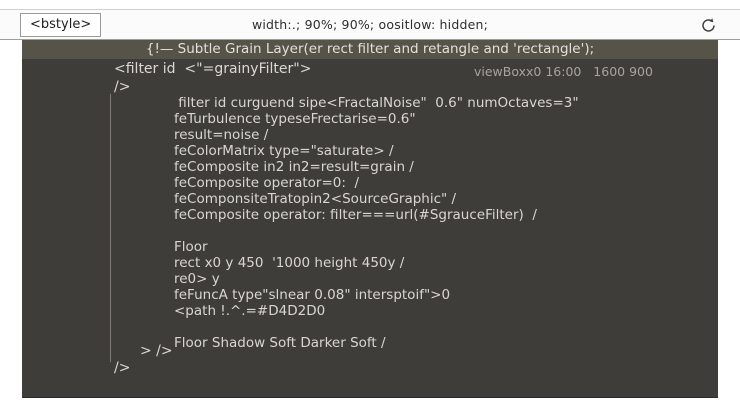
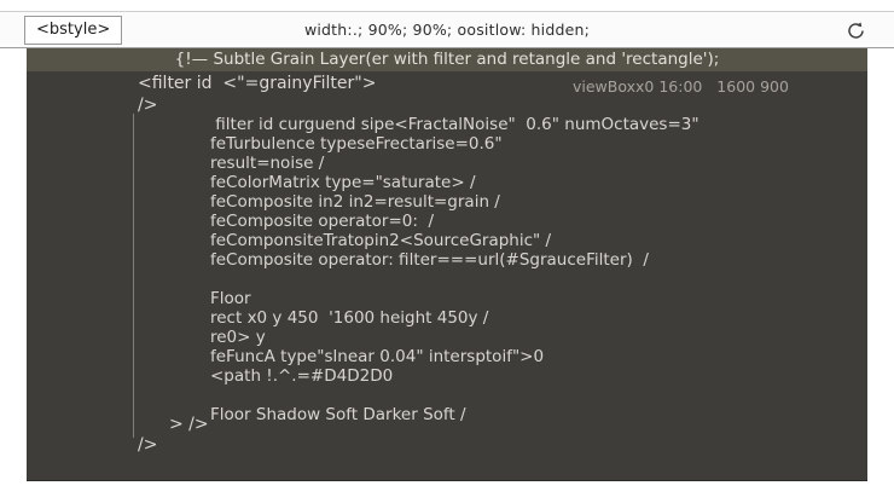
  width:.; 90%; 90%; oositlow: hidden;
  <bstyle>
- {!— Subtle Grain Layer(er rect filter and retangle and 'rectangle');
+ {!— Subtle Grain Layer(er with filter and retangle and 'rectangle');
  <filter id <"=grainyFilter">
  viewBoxx0 16:00 1600 900
  />
  filter id curguend sipe<FractalNoise" 0.6" numOctaves=3"
  feTurbulence typeseFrectarise=0.6"
  result=noise /
  feColorMatrix type="saturate> /
  feComposite in2 in2=result=grain /
  feComposite operator=0: /
  feComponsiteTratopin2<SourceGraphic" /
  feComposite operator: filter===url(#SgrauceFilter) /
  Floor
- rect x0 y 450 '1000 height 450y /
+ rect x0 y 450 '1600 height 450y /
  re0> y
- feFuncA type"slnear 0.08" intersptoif">0
+ feFuncA type"slnear 0.04" intersptoif">0
  <path !.^.=#D4D2D0
  Floor Shadow Soft Darker Soft /
  > />
  />
